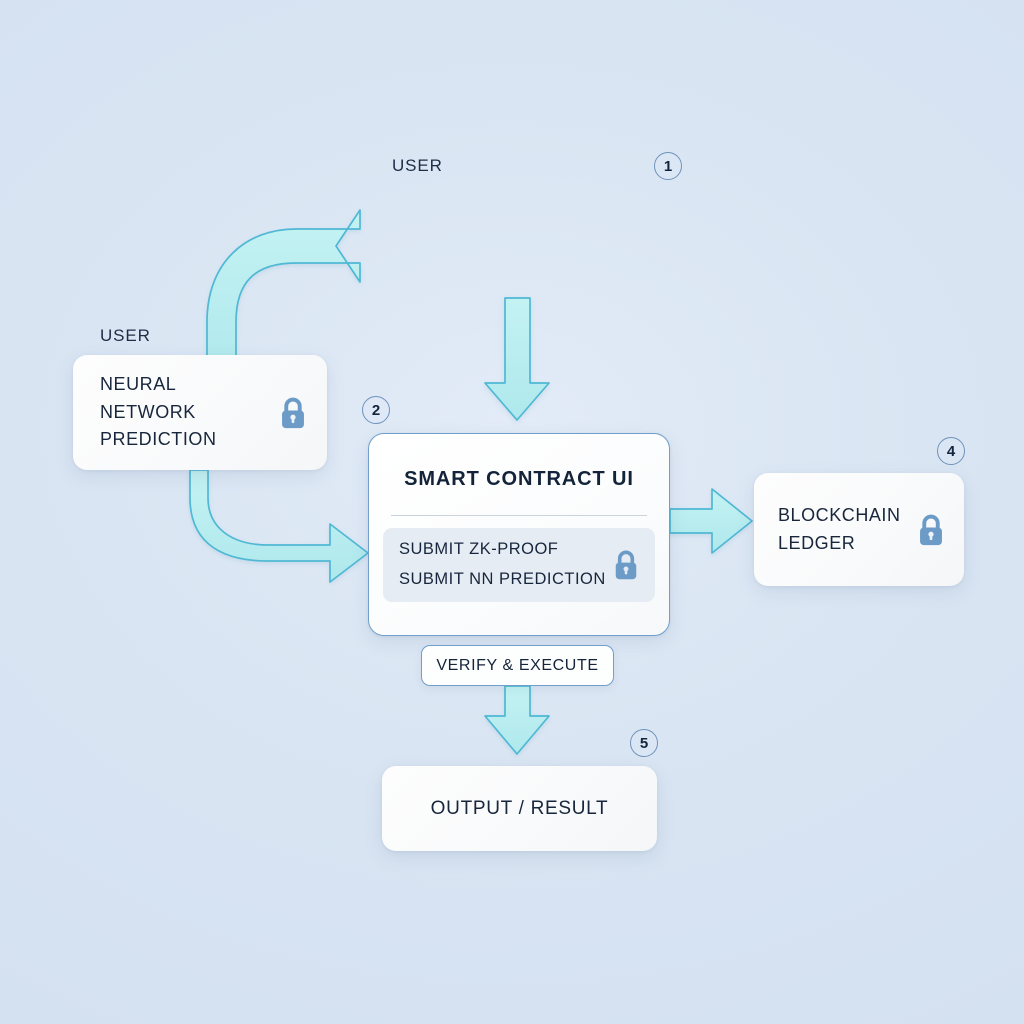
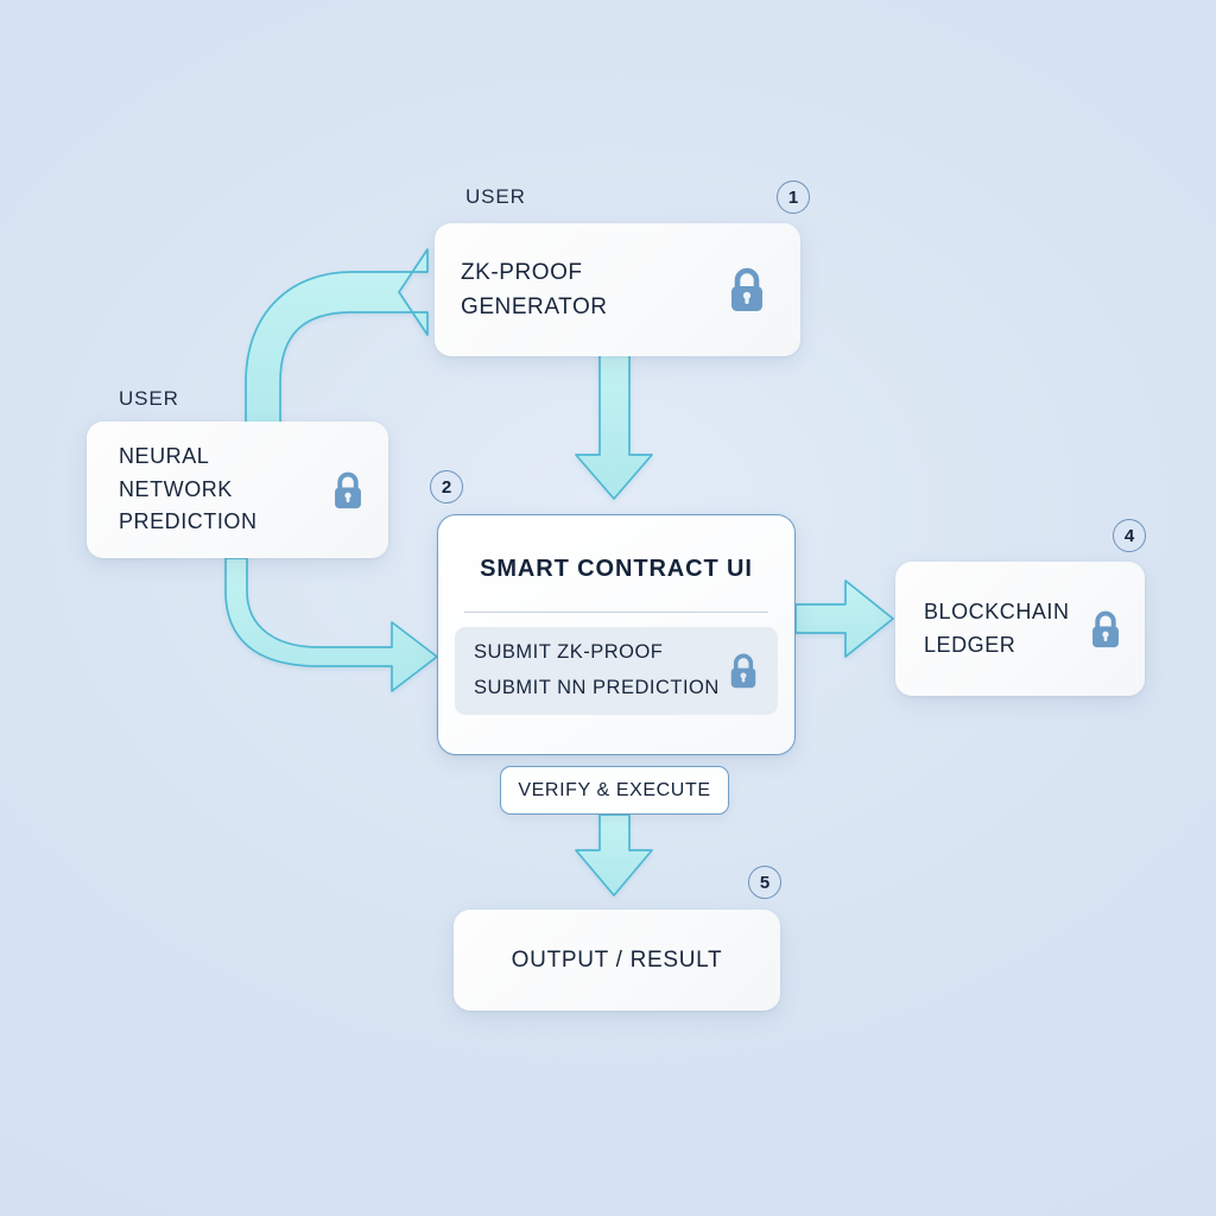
  USER
  USER
  1
  2
  5
  4
+ ZK-PROOF
+ GENERATOR
  NEURAL NETWORK
  PREDICTION
  SMART CONTRACT UI
  SUBMIT ZK-PROOF
  SUBMIT NN PREDICTION
  VERIFY & EXECUTE
  BLOCKCHAIN
  LEDGER
  OUTPUT / RESULT
